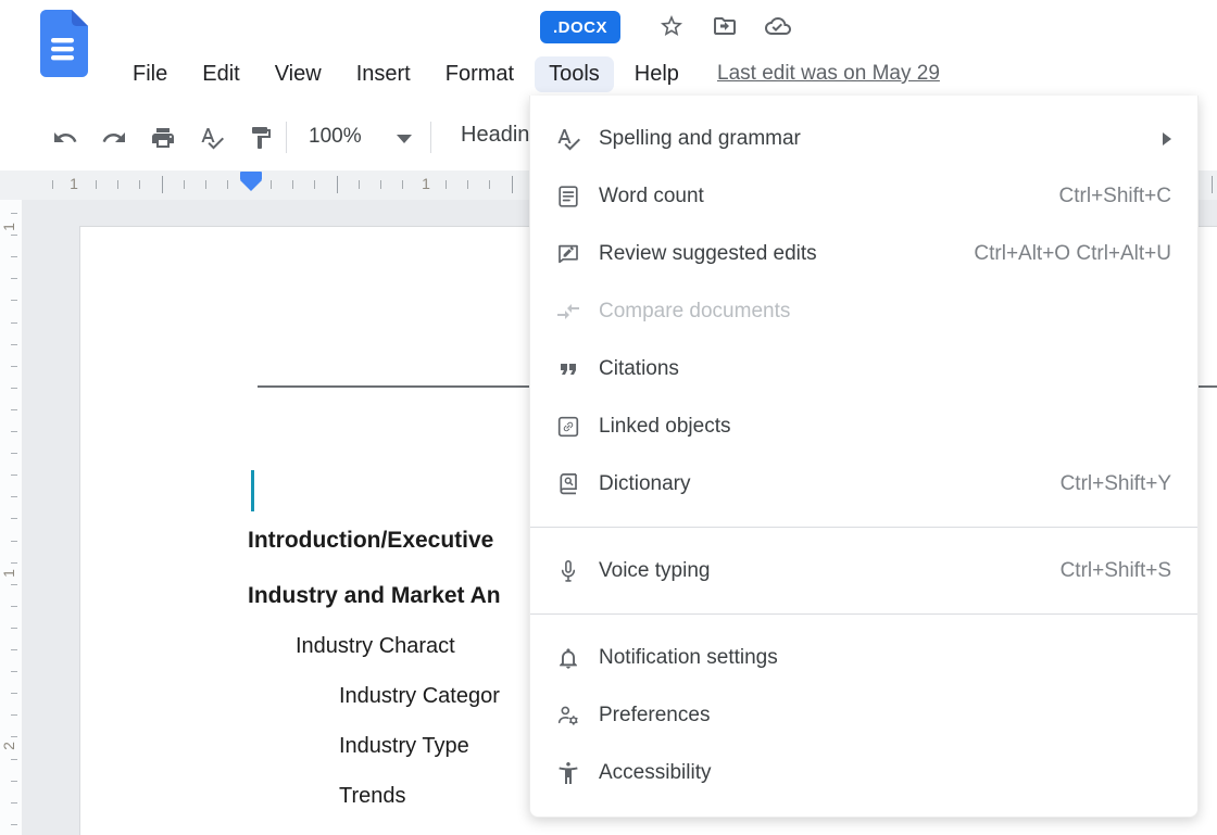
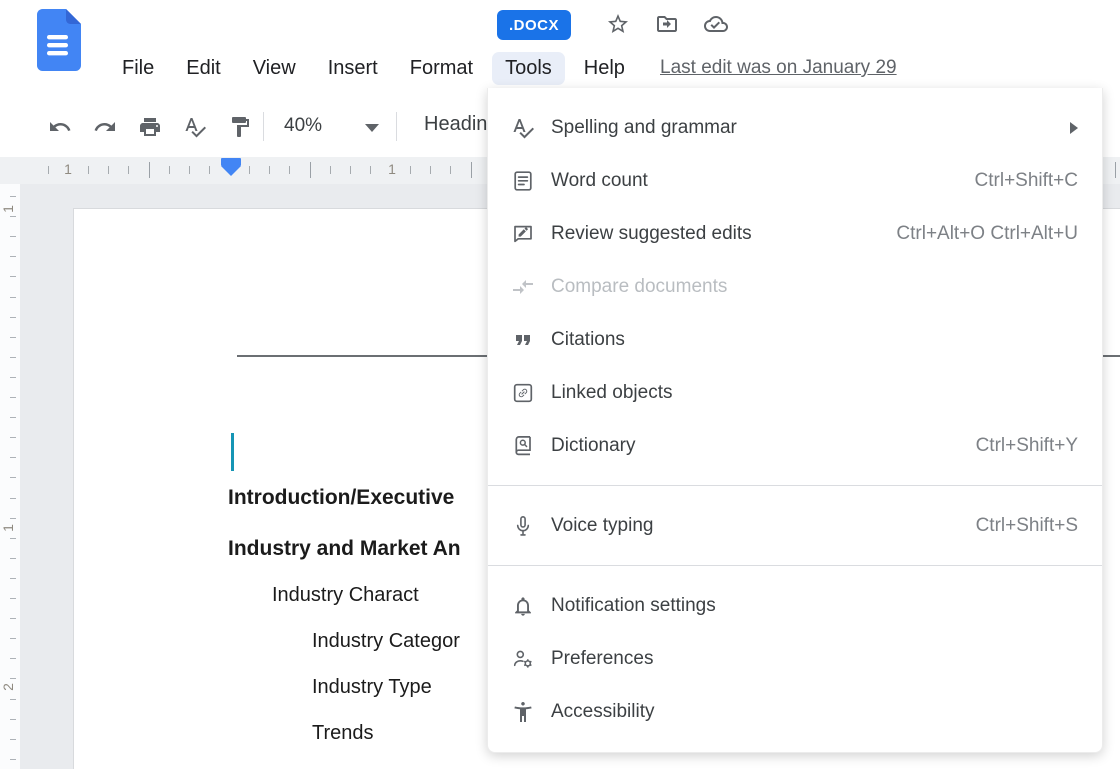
  Introduction/Executive
  Industry and Market An
  Industry Charact
  Industry Categor
  Industry Type
  Trends
  .DOCX
  File
  Edit
  View
  Insert
  Format
  Tools
  Help
- Last edit was on May 29
+ Last edit was on January 29
- 100%
+ 40%
  Headin
  1
  1
  Spelling and grammar
  Word count
  Ctrl+Shift+C
  Review suggested edits
  Ctrl+Alt+O Ctrl+Alt+U
  Compare documents
  Citations
  Linked objects
  Dictionary
  Ctrl+Shift+Y
  Voice typing
  Ctrl+Shift+S
  Notification settings
  Preferences
  Accessibility
